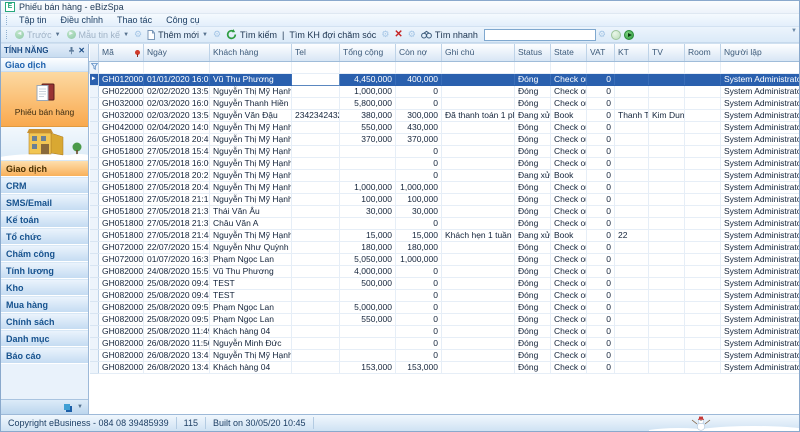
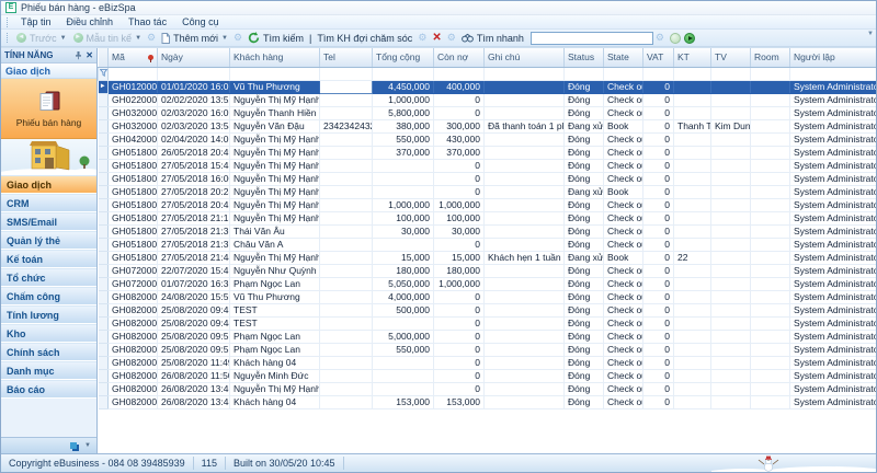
  Phiếu bán hàng - eBizSpa
  Tập tin
  Điều chỉnh
  Thao tác
  Công cụ
  Trước
  Mẫu tin kế
  ⚙
  Thêm mới
  ⚙
  Tìm kiếm
  |
  Tìm KH đợi chăm sóc
  ⚙
  ✕
  ⚙
  Tìm nhanh
  ⚙
  TÍNH NĂNG
  ✕
  Giao dịch
  Phiếu bán hàng
  Giao dịch
  CRM
  SMS/Email
+ Quản lý thẻ
  Kế toán
  Tổ chức
  Chấm công
  Tính lương
  Kho
- Mua hàng
  Chính sách
  Danh mục
  Báo cáo
  	Mã	Ngày	Khách hàng	Tel	Tổng cộng	Còn nợ	Ghi chú	Status	State	VAT	KT	TV	Room	Người lập
  	GH012000	01/01/2020 16:0	Vũ Thu Phương		4,450,000	400,000		Đóng	Check o	0				System Administrat
  	GH022000	02/02/2020 13:5	Nguyễn Thị Mỹ Hạnh		1,000,000	0		Đóng	Check o	0				System Administrat
  	GH032000	02/03/2020 16:0	Nguyễn Thanh Hiền		5,800,000	0		Đóng	Check o	0				System Administrat
  	GH032000	02/03/2020 13:5	Nguyễn Văn Đậu	234234243	380,000	300,000	Đã thanh toán 1 p	Đang xử	Book	0	Thanh T	Kim Dun		System Administrat
  	GH042000	02/04/2020 14:0	Nguyễn Thị Mỹ Hạnh		550,000	430,000		Đóng	Check o	0				System Administrat
  	GH051800	26/05/2018 20:4	Nguyễn Thị Mỹ Hạnh		370,000	370,000		Đóng	Check o	0				System Administrat
  	GH051800	27/05/2018 15:4	Nguyễn Thị Mỹ Hạnh			0		Đóng	Check o	0				System Administrat
  	GH051800	27/05/2018 16:0	Nguyễn Thị Mỹ Hạnh			0		Đóng	Check o	0				System Administrat
  	GH051800	27/05/2018 20:2	Nguyễn Thị Mỹ Hạnh			0		Đang xử	Book	0				System Administrat
  	GH051800	27/05/2018 20:4	Nguyễn Thị Mỹ Hạnh		1,000,000	1,000,000		Đóng	Check o	0				System Administrat
  	GH051800	27/05/2018 21:1	Nguyễn Thị Mỹ Hạnh		100,000	100,000		Đóng	Check o	0				System Administrat
  	GH051800	27/05/2018 21:3	Thái Văn Âu		30,000	30,000		Đóng	Check o	0				System Administrat
  	GH051800	27/05/2018 21:3	Châu Văn A			0		Đóng	Check o	0				System Administrat
  	GH051800	27/05/2018 21:4	Nguyễn Thị Mỹ Hạnh		15,000	15,000	Khách hẹn 1 tuần	Đang xử	Book	0	22			System Administrat
  	GH072000	22/07/2020 15:4	Nguyễn Như Quỳnh		180,000	180,000		Đóng	Check o	0				System Administrat
  	GH072000	01/07/2020 16:3	Phạm Ngọc Lan		5,050,000	1,000,000		Đóng	Check o	0				System Administrat
  	GH082000	24/08/2020 15:5	Vũ Thu Phương		4,000,000	0		Đóng	Check o	0				System Administrat
  	GH082000	25/08/2020 09:4	TEST		500,000	0		Đóng	Check o	0				System Administrat
  	GH082000	25/08/2020 09:4	TEST			0		Đóng	Check o	0				System Administrat
  	GH082000	25/08/2020 09:5	Phạm Ngọc Lan		5,000,000	0		Đóng	Check o	0				System Administrat
  	GH082000	25/08/2020 09:5	Phạm Ngọc Lan		550,000	0		Đóng	Check o	0				System Administrat
  	GH082000	25/08/2020 11:4	Khách hàng 04			0		Đóng	Check o	0				System Administrat
  	GH082000	26/08/2020 11:5	Nguyễn Minh Đức			0		Đóng	Check o	0				System Administrat
  	GH082000	26/08/2020 13:4	Nguyễn Thị Mỹ Hạnh			0		Đóng	Check o	0				System Administrat
  	GH082000	26/08/2020 13:4	Khách hàng 04		153,000	153,000		Đóng	Check o	0				System Administrat
  Copyright eBusiness - 084 08 39485939
  115
  Built on 30/05/20 10:45
